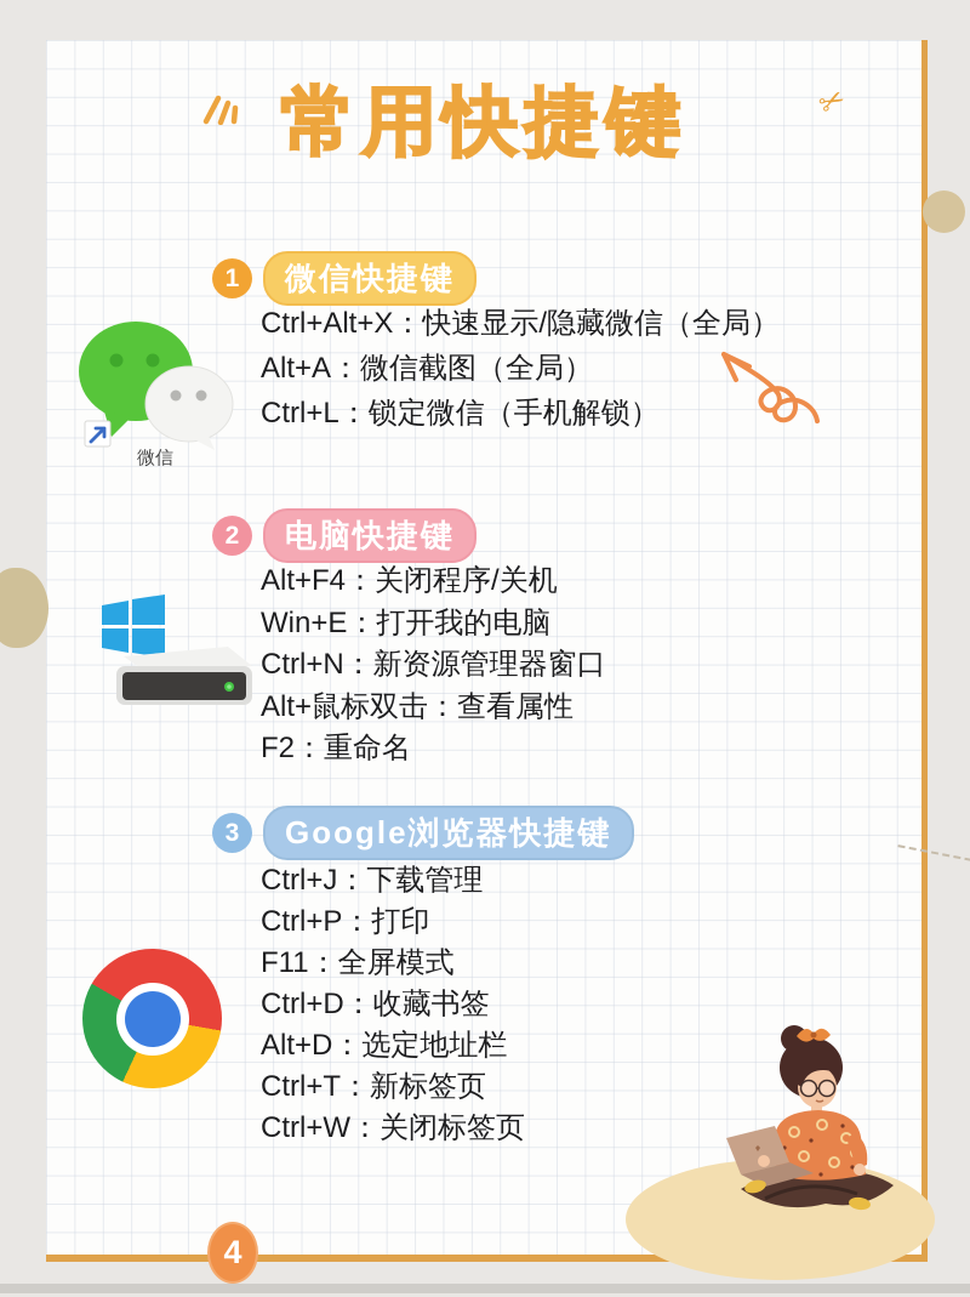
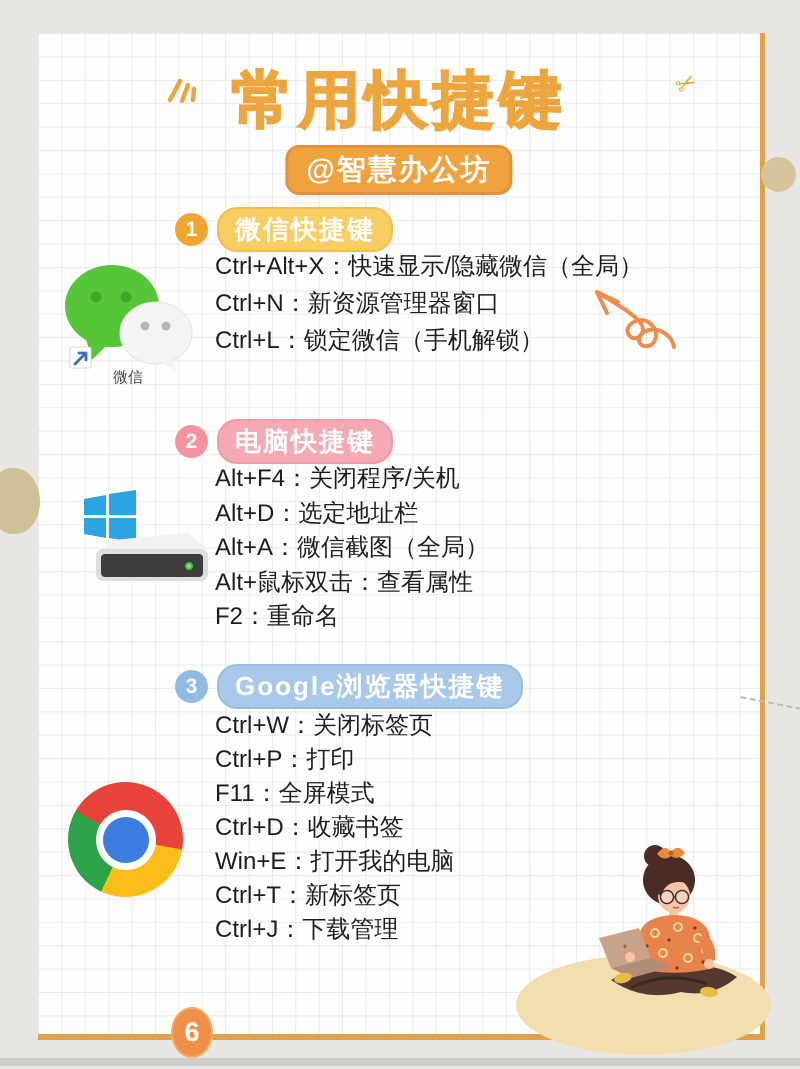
  常用快捷键
+ @智慧办公坊
  1
  微信快捷键
  Ctrl+Alt+X：快速显示/隐藏微信（全局）
- Alt+A：微信截图（全局）
+ Ctrl+N：新资源管理器窗口
  Ctrl+L：锁定微信（手机解锁）
  微信
  2
  电脑快捷键
  Alt+F4：关闭程序/关机
- Win+E：打开我的电脑
+ Alt+D：选定地址栏
- Ctrl+N：新资源管理器窗口
+ Alt+A：微信截图（全局）
  Alt+鼠标双击：查看属性
  F2：重命名
  3
  Google浏览器快捷键
- Ctrl+J：下载管理
+ Ctrl+W：关闭标签页
  Ctrl+P：打印
  F11：全屏模式
  Ctrl+D：收藏书签
- Alt+D：选定地址栏
+ Win+E：打开我的电脑
  Ctrl+T：新标签页
- Ctrl+W：关闭标签页
+ Ctrl+J：下载管理
- 4
+ 6
